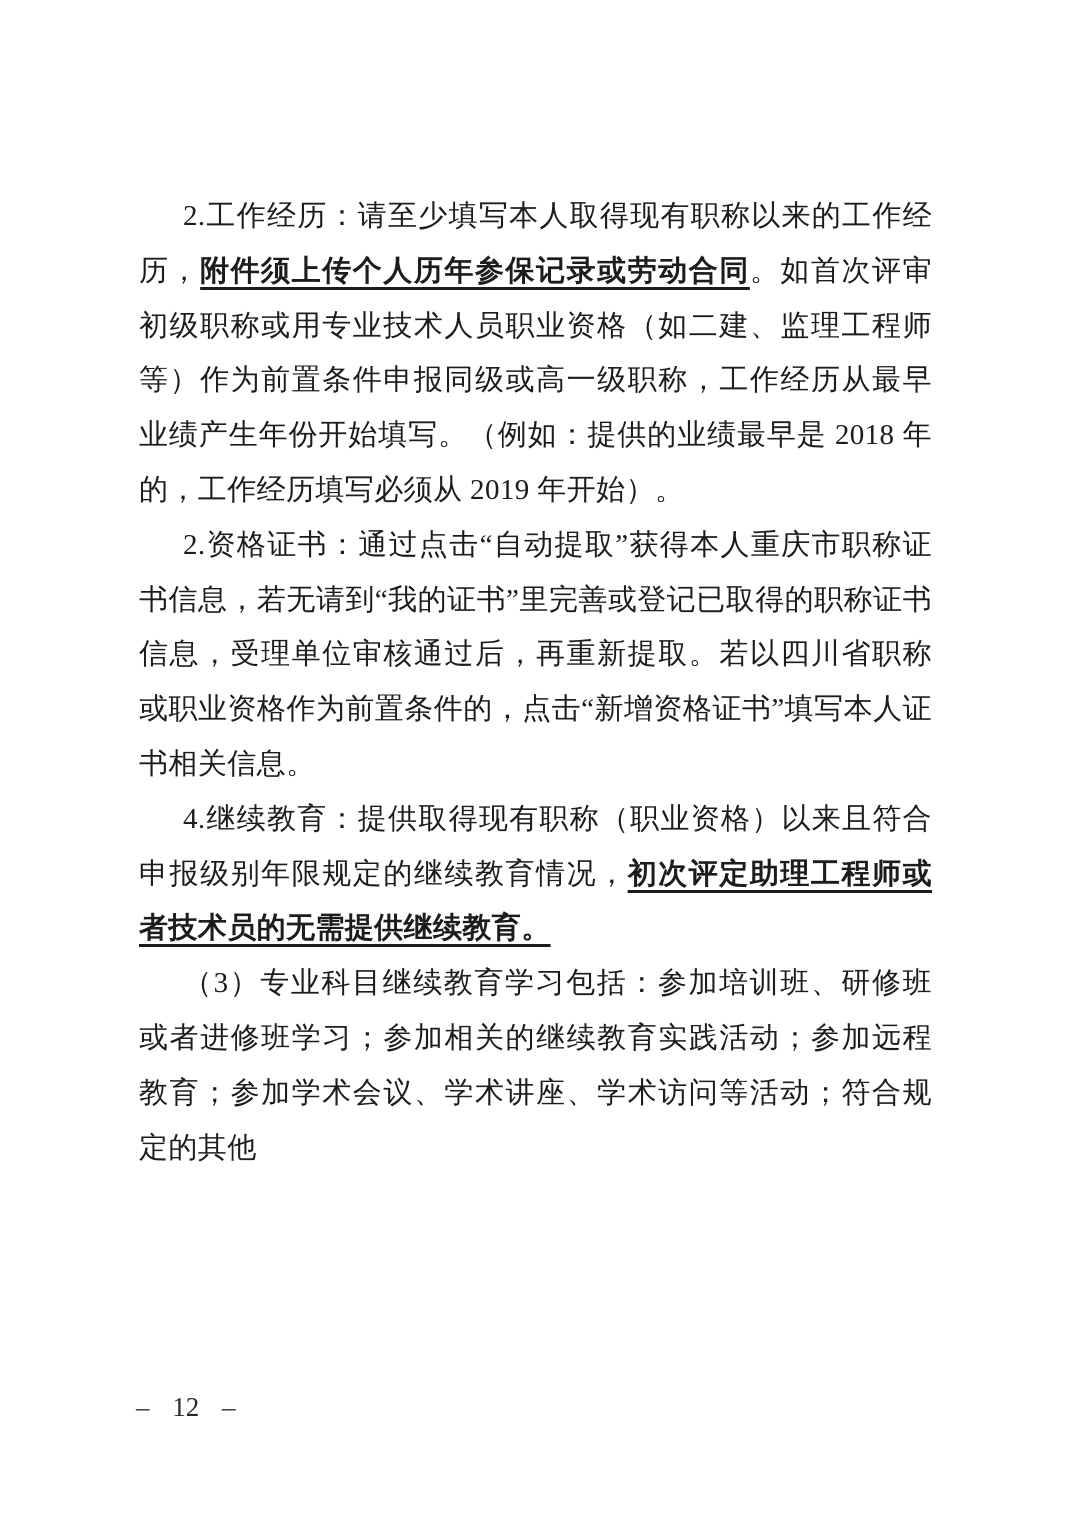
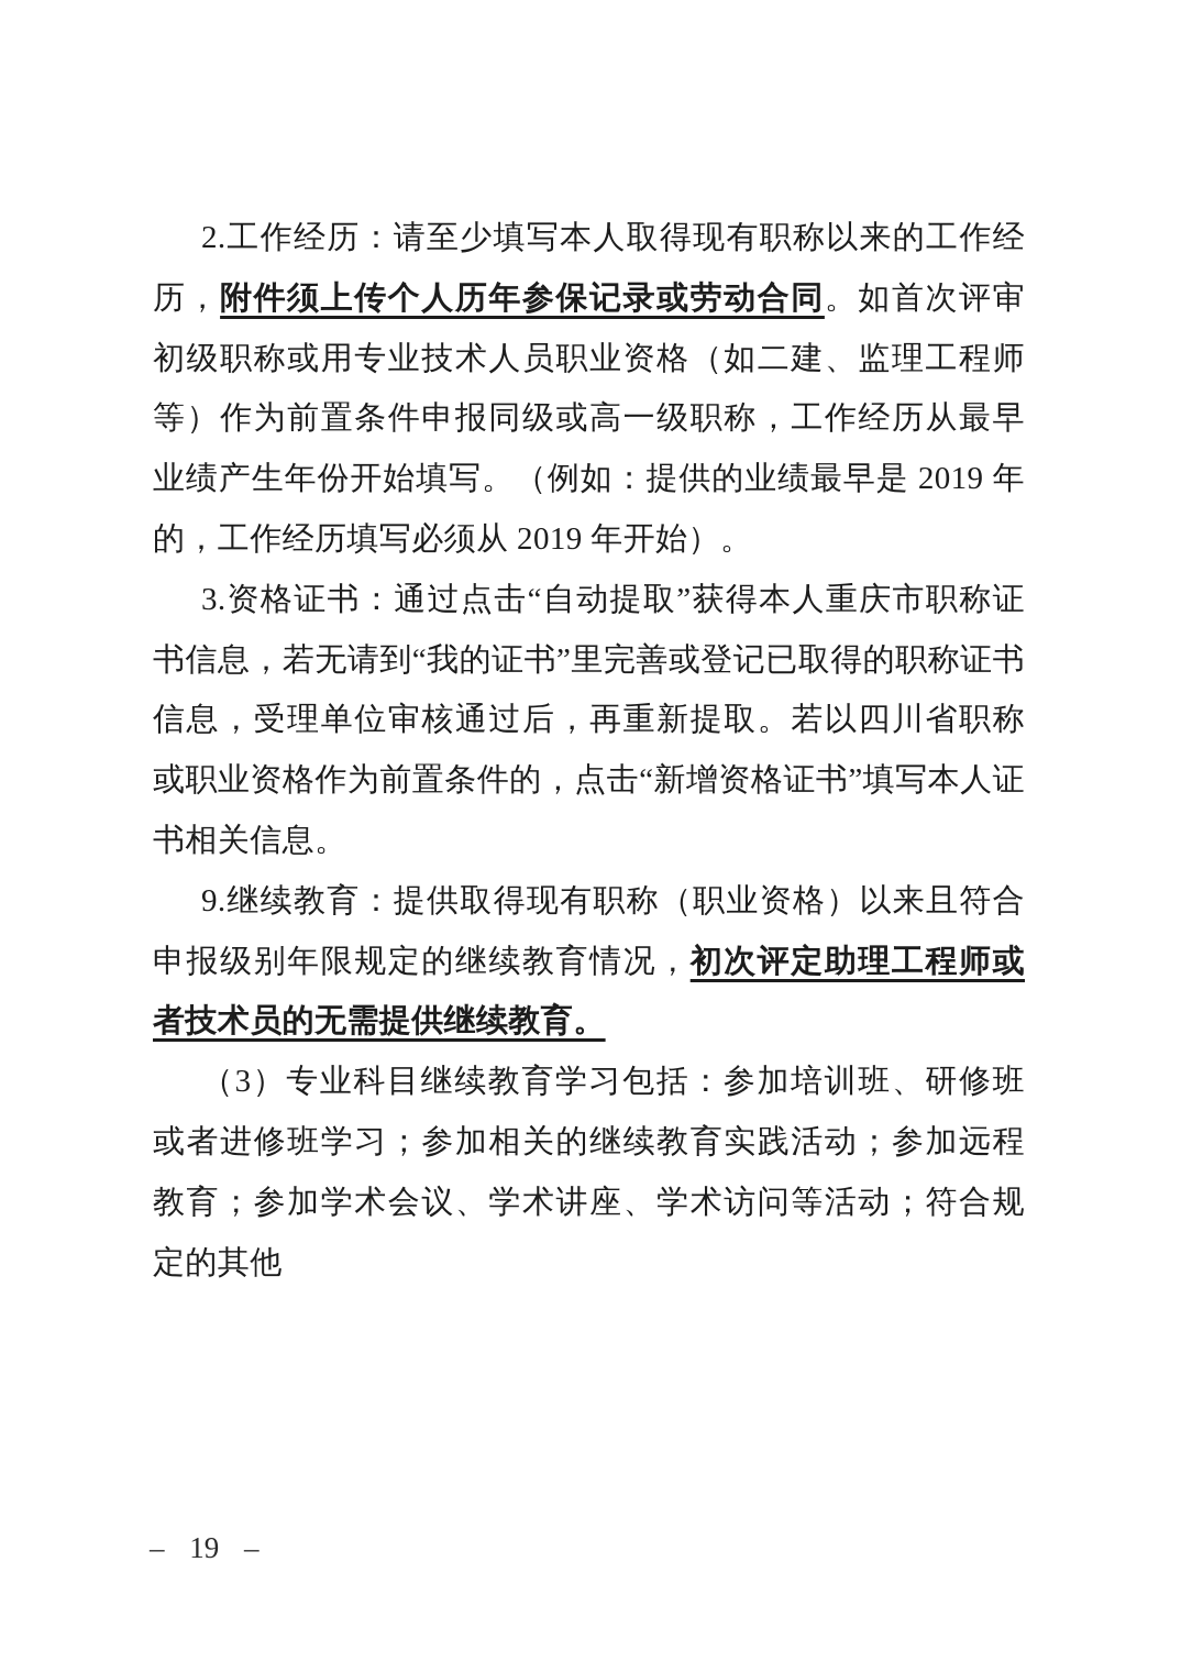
- 2.工作经历：请至少填写本人取得现有职称以来的工作经历，附件须上传个人历年参保记录或劳动合同。如首次评审初级职称或用专业技术人员职业资格（如二建、监理工程师等）作为前置条件申报同级或高一级职称，工作经历从最早业绩产生年份开始填写。（例如：提供的业绩最早是 2018 年的，工作经历填写必须从 2019 年开始）。
+ 2.工作经历：请至少填写本人取得现有职称以来的工作经历，附件须上传个人历年参保记录或劳动合同。如首次评审初级职称或用专业技术人员职业资格（如二建、监理工程师等）作为前置条件申报同级或高一级职称，工作经历从最早业绩产生年份开始填写。（例如：提供的业绩最早是 2019 年的，工作经历填写必须从 2019 年开始）。
- 2.资格证书：通过点击“自动提取”获得本人重庆市职称证书信息，若无请到“我的证书”里完善或登记已取得的职称证书信息，受理单位审核通过后，再重新提取。若以四川省职称或职业资格作为前置条件的，点击“新增资格证书”填写本人证书相关信息。
+ 3.资格证书：通过点击“自动提取”获得本人重庆市职称证书信息，若无请到“我的证书”里完善或登记已取得的职称证书信息，受理单位审核通过后，再重新提取。若以四川省职称或职业资格作为前置条件的，点击“新增资格证书”填写本人证书相关信息。
- 4.继续教育：提供取得现有职称（职业资格）以来且符合申报级别年限规定的继续教育情况，初次评定助理工程师或者技术员的无需提供继续教育。
+ 9.继续教育：提供取得现有职称（职业资格）以来且符合申报级别年限规定的继续教育情况，初次评定助理工程师或者技术员的无需提供继续教育。
  （3）专业科目继续教育学习包括：参加培训班、研修班或者进修班学习；参加相关的继续教育实践活动；参加远程教育；参加学术会议、学术讲座、学术访问等活动；符合规定的其他
- – 12 –
+ – 19 –
